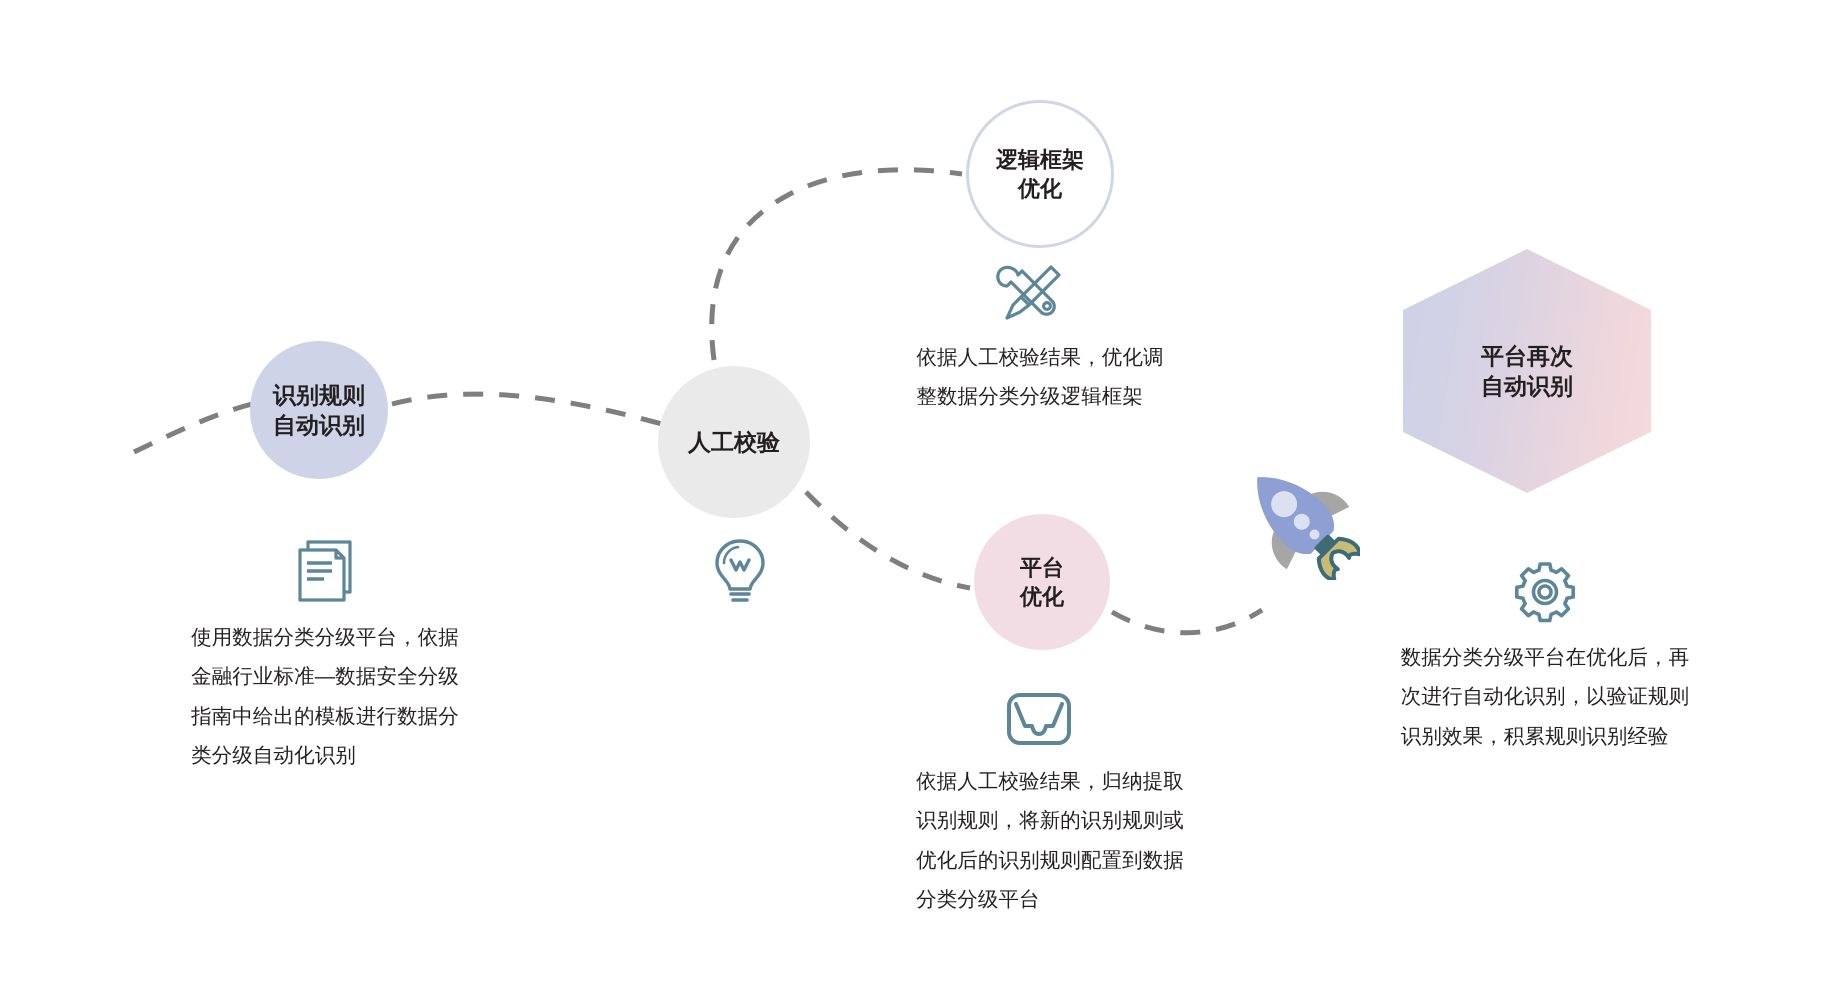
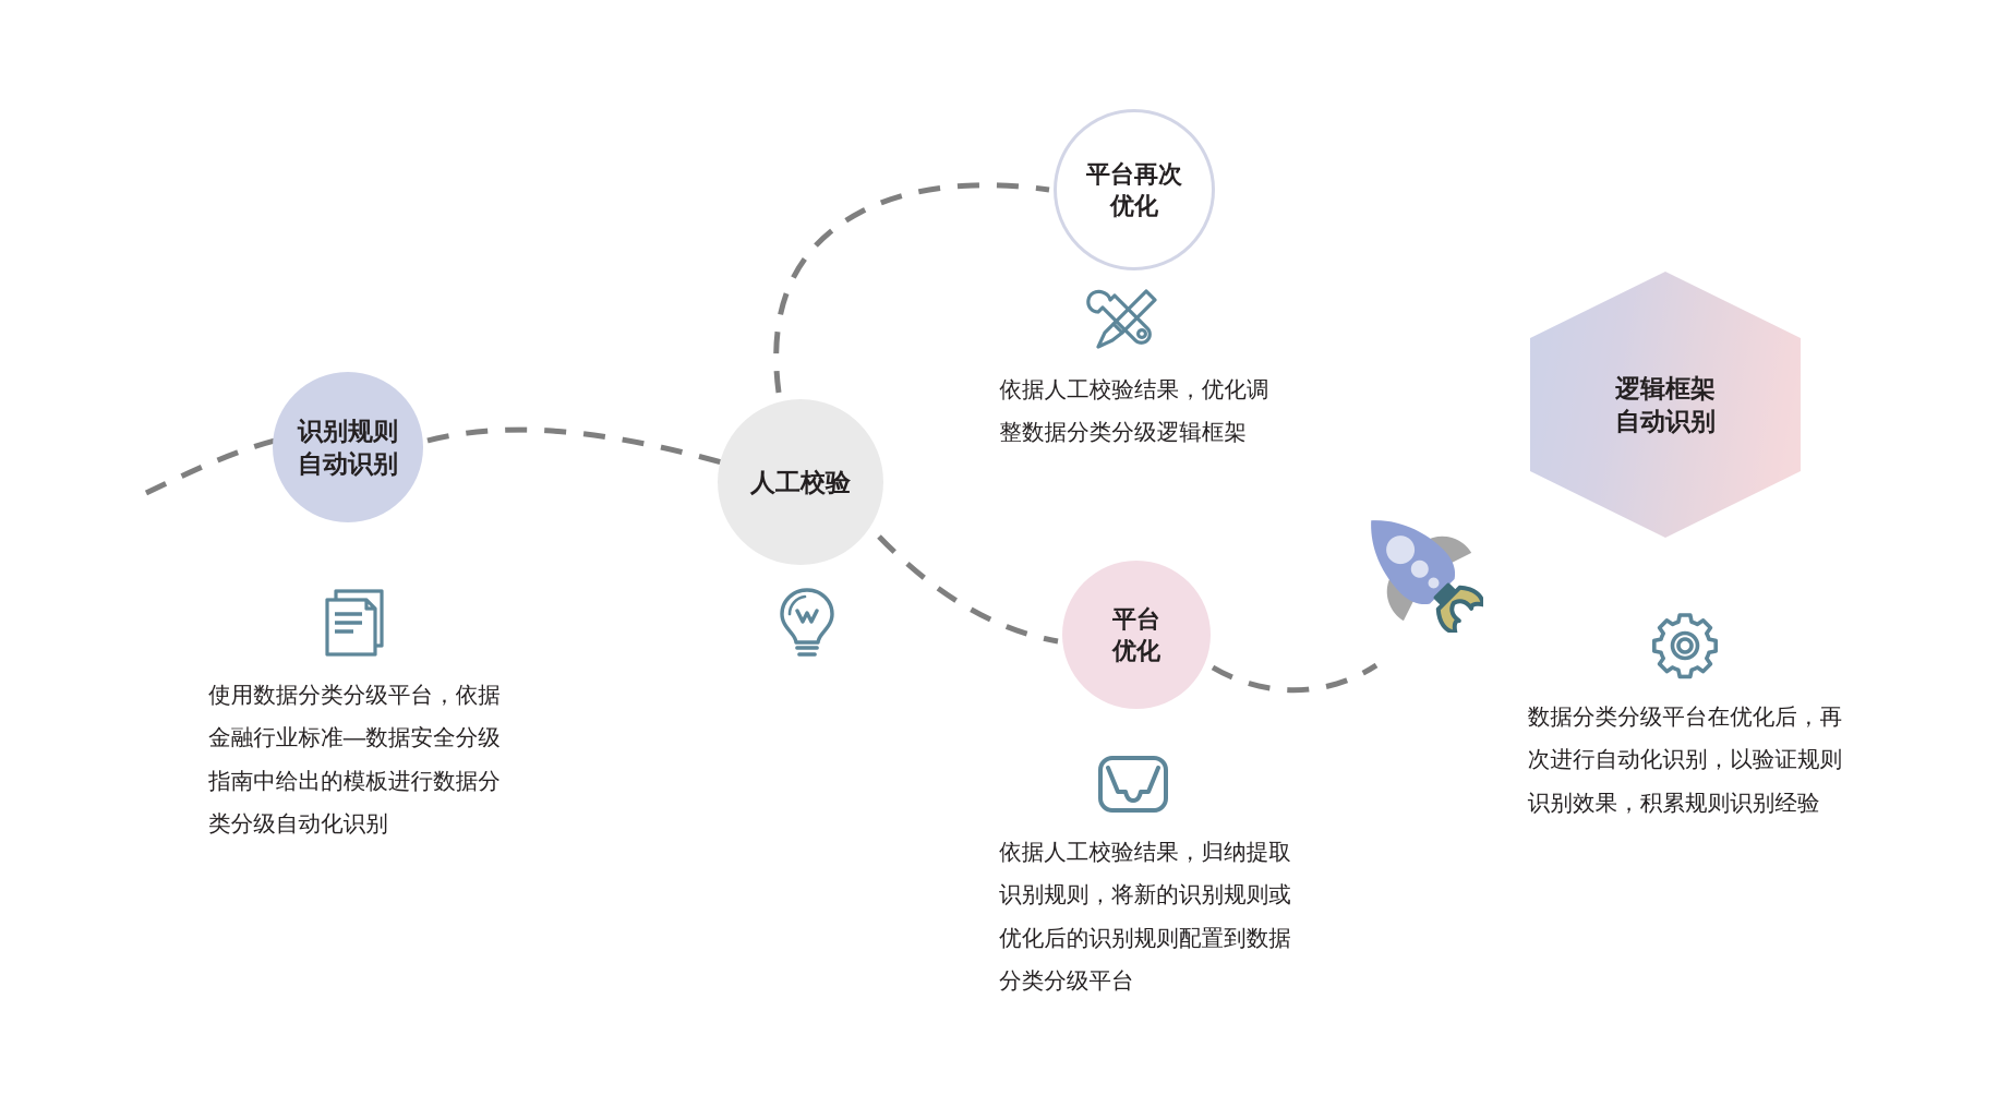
  识别规则
  自动识别
  人工校验
- 逻辑框架
+ 平台再次
  优化
  平台
  优化
- 平台再次
+ 逻辑框架
  自动识别
  使用数据分类分级平台，依据
  金融行业标准—数据安全分级
  指南中给出的模板进行数据分
  类分级自动化识别
  依据人工校验结果，优化调
  整数据分类分级逻辑框架
  依据人工校验结果，归纳提取
  识别规则，将新的识别规则或
  优化后的识别规则配置到数据
  分类分级平台
  数据分类分级平台在优化后，再
  次进行自动化识别，以验证规则
  识别效果，积累规则识别经验
